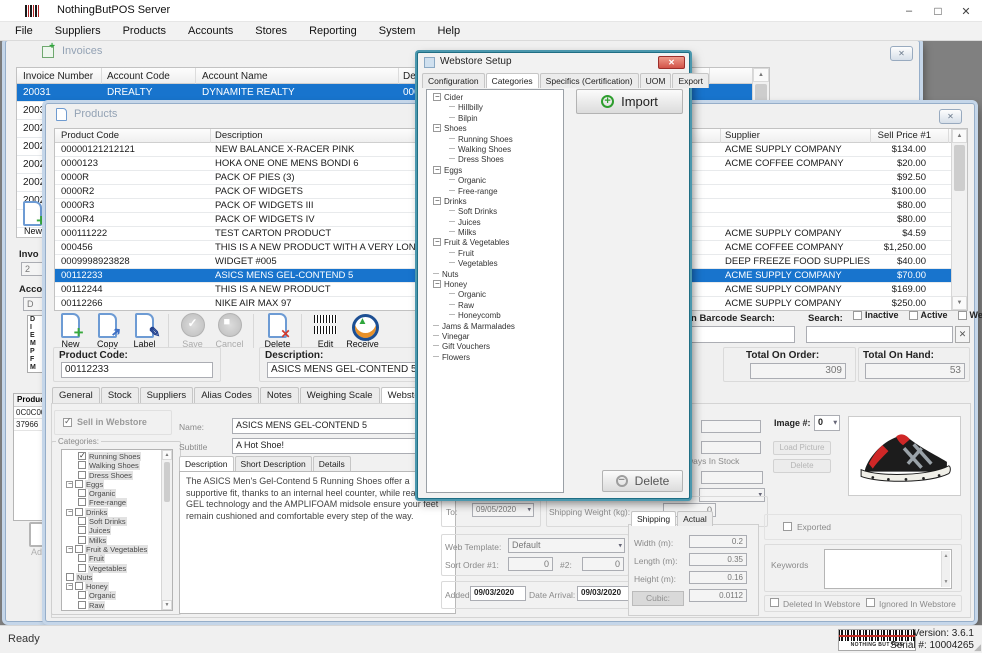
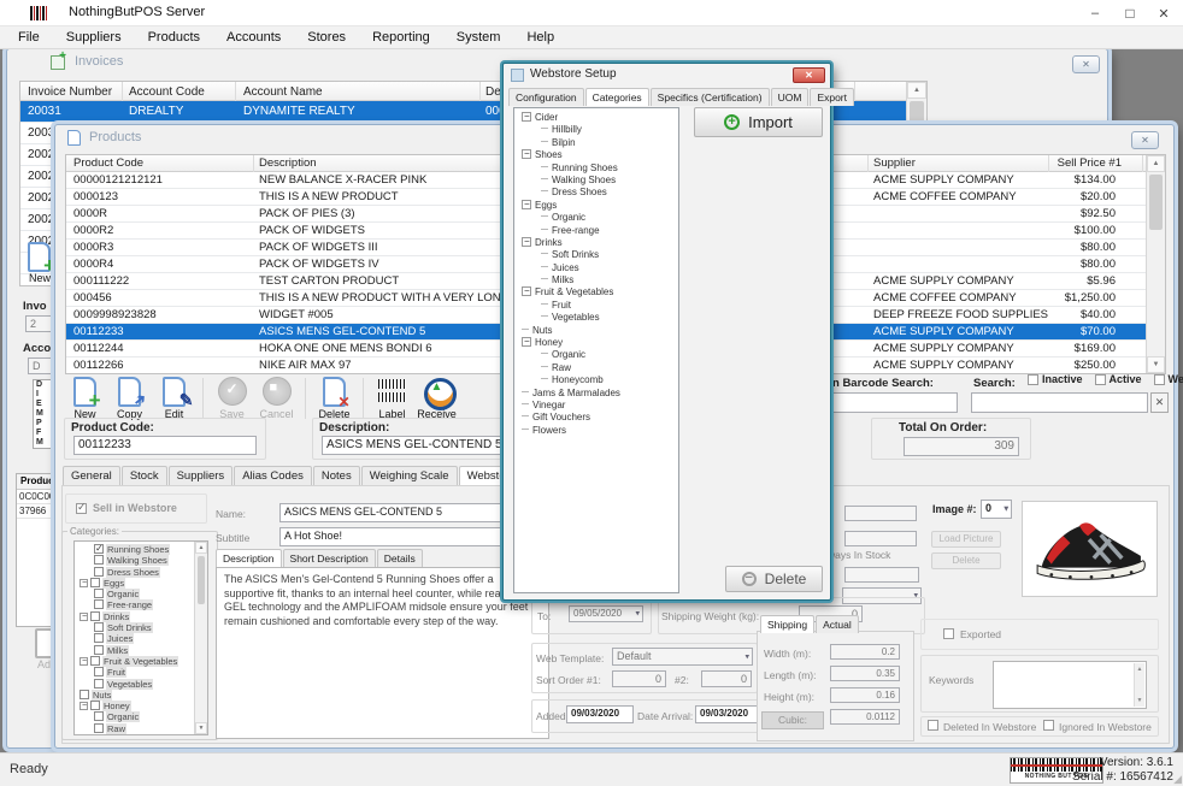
  NothingButPOS Server
  File
  Suppliers
  Products
  Accounts
  Stores
  Reporting
  System
  Help
  Invoices
  Invoice Number
  Account Code
  Account Name
  20031
  DREALTY
  DYNAMITE REALTY
  2003
  2002
  2002
  2002
  2002
  New
  Invo
  2
  Acco
  D
  Produc
  0C0C00
  37966
  Products
  Product Code
  Description
  Supplier
  Sell Price #1
  00000121212121
  NEW BALANCE X-RACER PINK
  ACME SUPPLY COMPANY
  $134.00
  0000123
- HOKA ONE ONE MENS BONDI 6
+ THIS IS A NEW PRODUCT
  ACME COFFEE COMPANY
  $20.00
  0000R
  PACK OF PIES (3)
  $92.50
  0000R2
  PACK OF WIDGETS
  $100.00
  0000R3
  PACK OF WIDGETS III
  $80.00
  0000R4
  PACK OF WIDGETS IV
  $80.00
  000111222
  TEST CARTON PRODUCT
  ACME SUPPLY COMPANY
- $4.59
+ $5.96
  000456
  THIS IS A NEW PRODUCT WITH A VERY LON
  ACME COFFEE COMPANY
  $1,250.00
  0009998923828
  WIDGET #005
  DEEP FREEZE FOOD SUPPLIES
  $40.00
  00112233
  ASICS MENS GEL-CONTEND 5
  ACME SUPPLY COMPANY
  $70.00
  00112244
- THIS IS A NEW PRODUCT
+ HOKA ONE ONE MENS BONDI 6
  ACME SUPPLY COMPANY
  $169.00
  00112266
  NIKE AIR MAX 97
  ACME SUPPLY COMPANY
  $250.00
  New
  Copy
- Label
+ Edit
  Save
  Cancel
  Delete
- Edit
+ Label
  Receive
  n Barcode Search:
  Search:
  Inactive
  Active
  ✕
  Product Code:
  00112233
  Description:
  ASICS MENS GEL-CONTEND 5
  Total On Order:
  309
- Total On Hand:
- 53
  General
  Stock
  Suppliers
  Alias Codes
  Notes
  Weighing Scale
  Sell in Webstore
  Categories:
  Running Shoes
  Walking Shoes
  Dress Shoes
  Eggs
  Organic
  Free-range
  Drinks
  Soft Drinks
  Juices
  Milks
  Fruit & Vegetables
  Fruit
  Vegetables
  Nuts
  Honey
  Organic
  Raw
  Name:
  ASICS MENS GEL-CONTEND 5
  Subtitle
  A Hot Shoe!
  Description
  Short Description
  Details
  The ASICS Men's Gel-Contend 5 Running Shoes offer a supportive fit, thanks to an internal heel counter, while rea GEL technology and the AMPLIFOAM midsole ensure your feet remain cushioned and comfortable every step of the way.
  ways In Stock
  To:
  09/05/2020
  Shipping Weight (kg):
  0
  Web Template:
  Default
  Sort Order #1:
  0
  #2:
  0
  Added
  09/03/2020
  Date Arrival:
  09/03/2020
  Shipping
  Actual
  Width (m):
  0.2
  Length (m):
  0.35
  Height (m):
  0.16
  Cubic:
  0.0112
  Image #:
  0
  Load Picture
  Delete
  Exported
  Keywords
  Deleted In Webstore
  Ignored In Webstore
  Webstore Setup
  Configuration
  Categories
  Specifics (Certification)
  UOM
  Export
  Cider
  Hillbilly
  Bilpin
  Shoes
  Running Shoes
  Walking Shoes
  Dress Shoes
  Eggs
  Organic
  Free-range
  Drinks
  Soft Drinks
  Juices
  Milks
  Fruit & Vegetables
  Fruit
  Vegetables
  Nuts
  Honey
  Organic
  Raw
  Honeycomb
  Jams & Marmalades
  Vinegar
  Gift Vouchers
  Flowers
  Import
  Delete
  Ready
  Version: 3.6.1
- Serial #: 10004265
+ Serial #: 16567412
